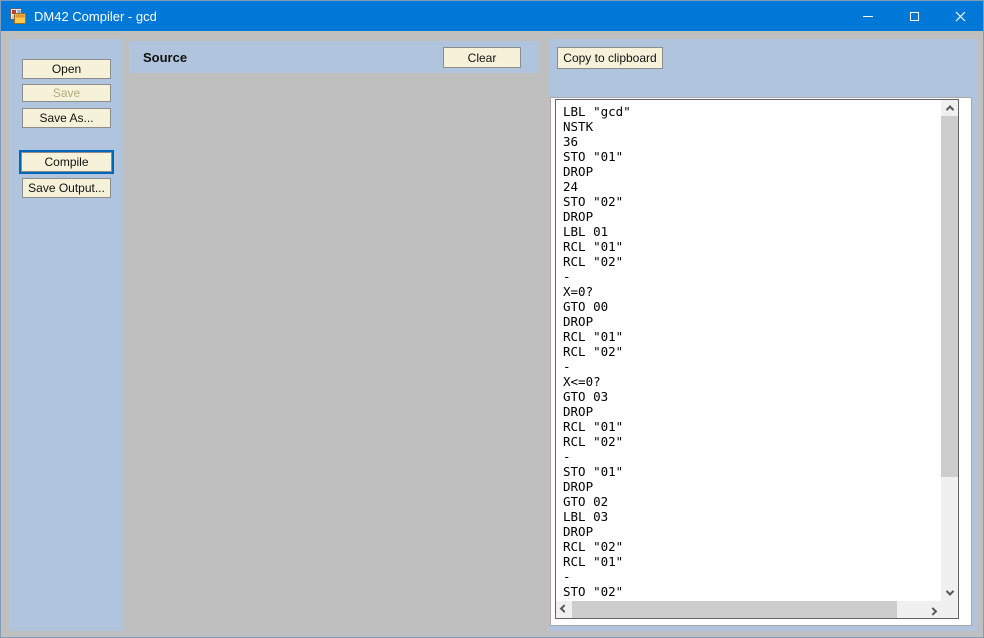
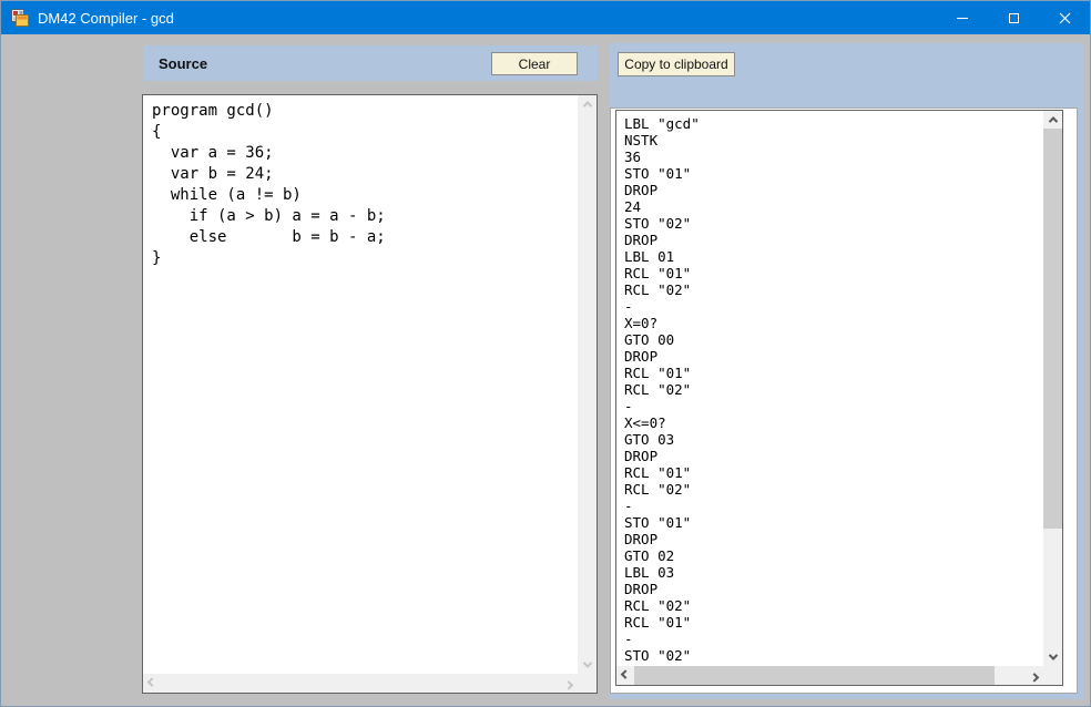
  DM42 Compiler - gcd
- Open
- Save
- Save As...
- Compile
- Save Output...
  Source
  Clear
+ program gcd()
+ {
+ var a = 36;
+ var b = 24;
+ while (a != b)
+ if (a > b) a = a - b;
+ else b = b - a;
+ }
  Copy to clipboard
  LBL "gcd"
  NSTK
  36
  STO "01"
  DROP
  24
  STO "02"
  DROP
  LBL 01
  RCL "01"
  RCL "02"
  -
  X=0?
  GTO 00
  DROP
  RCL "01"
  RCL "02"
  -
  X<=0?
  GTO 03
  DROP
  RCL "01"
  RCL "02"
  -
  STO "01"
  DROP
  GTO 02
  LBL 03
  DROP
  RCL "02"
  RCL "01"
  -
  STO "02"
